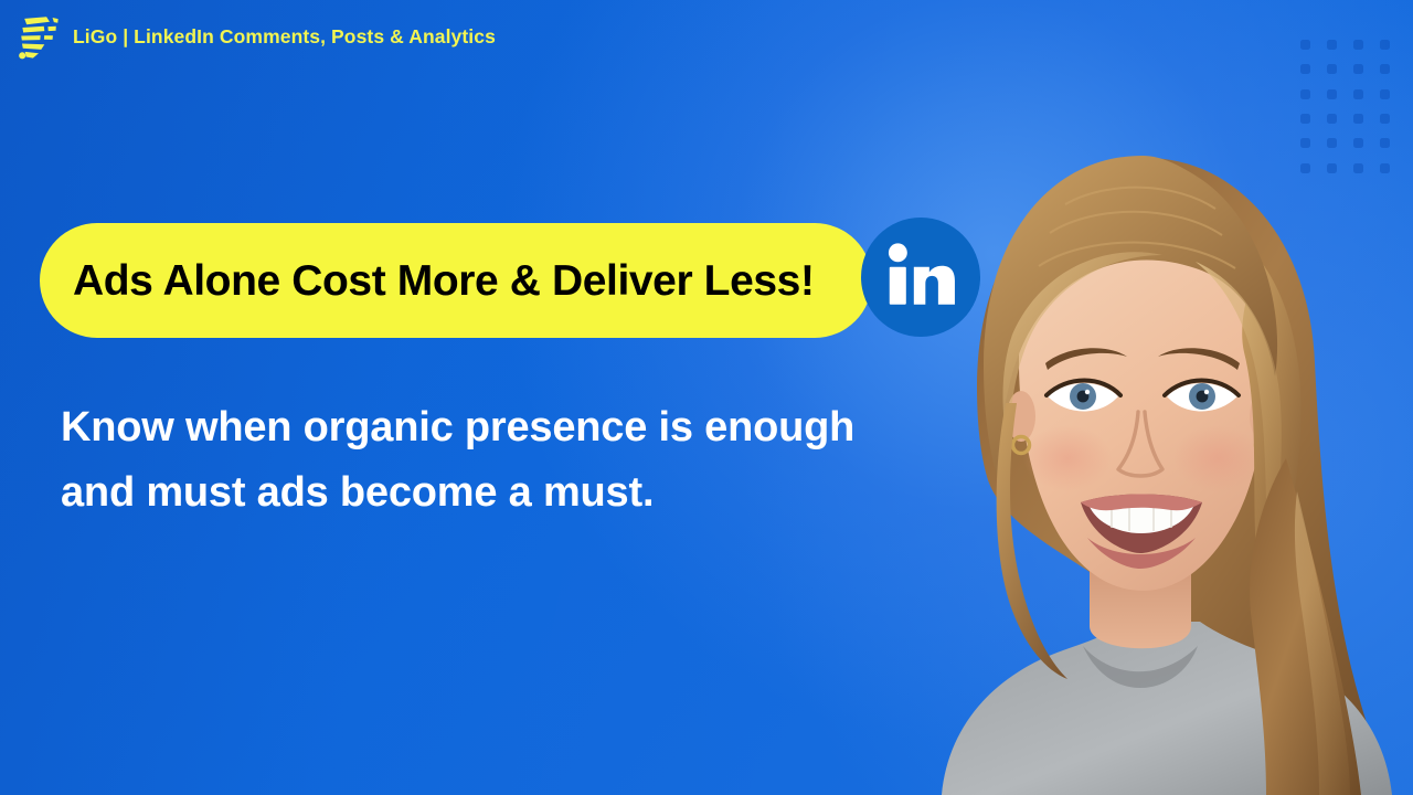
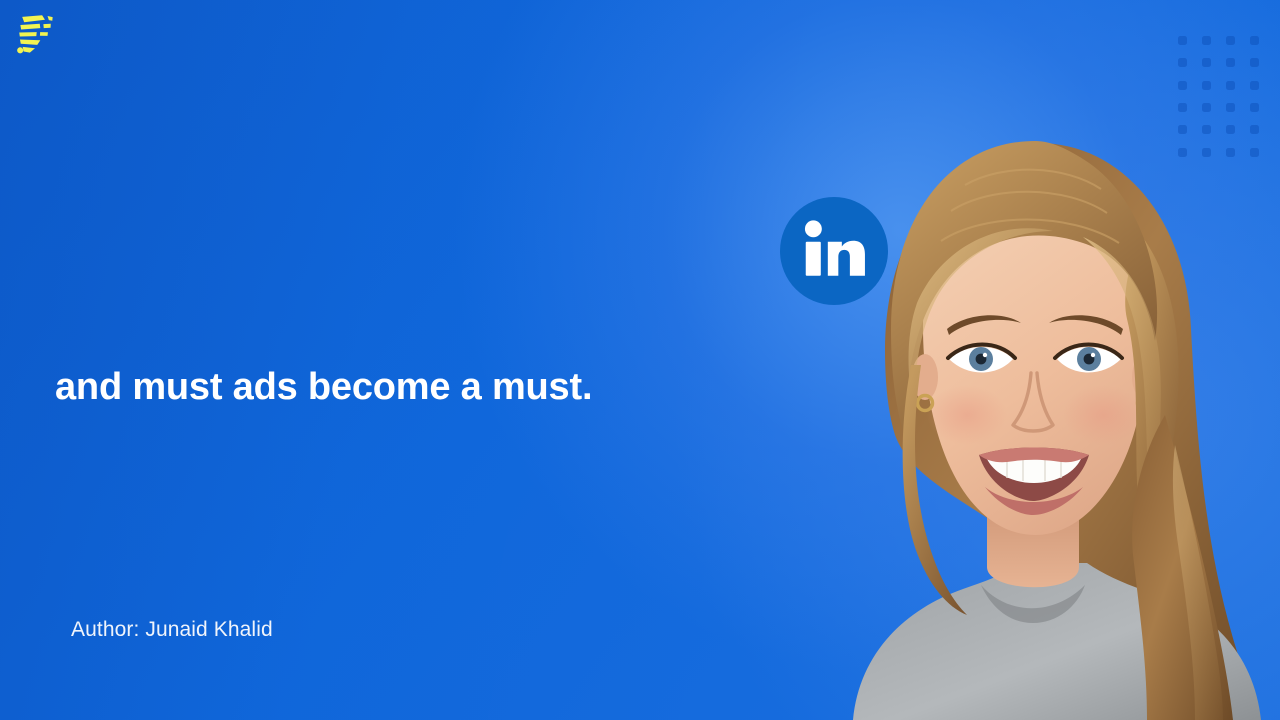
- Ads Alone Cost More & Deliver Less!
- LiGo | LinkedIn Comments, Posts & Analytics
- Know when organic presence is enough
  and must ads become a must.
+ Author: Junaid Khalid
